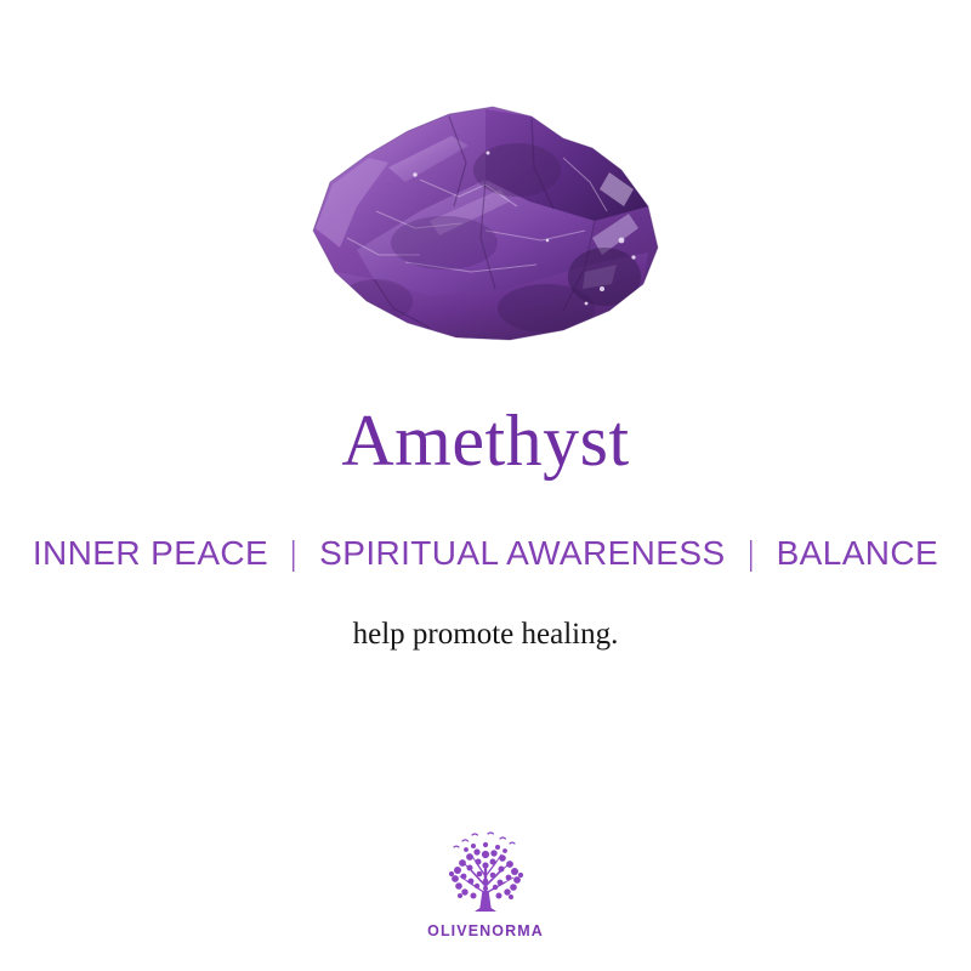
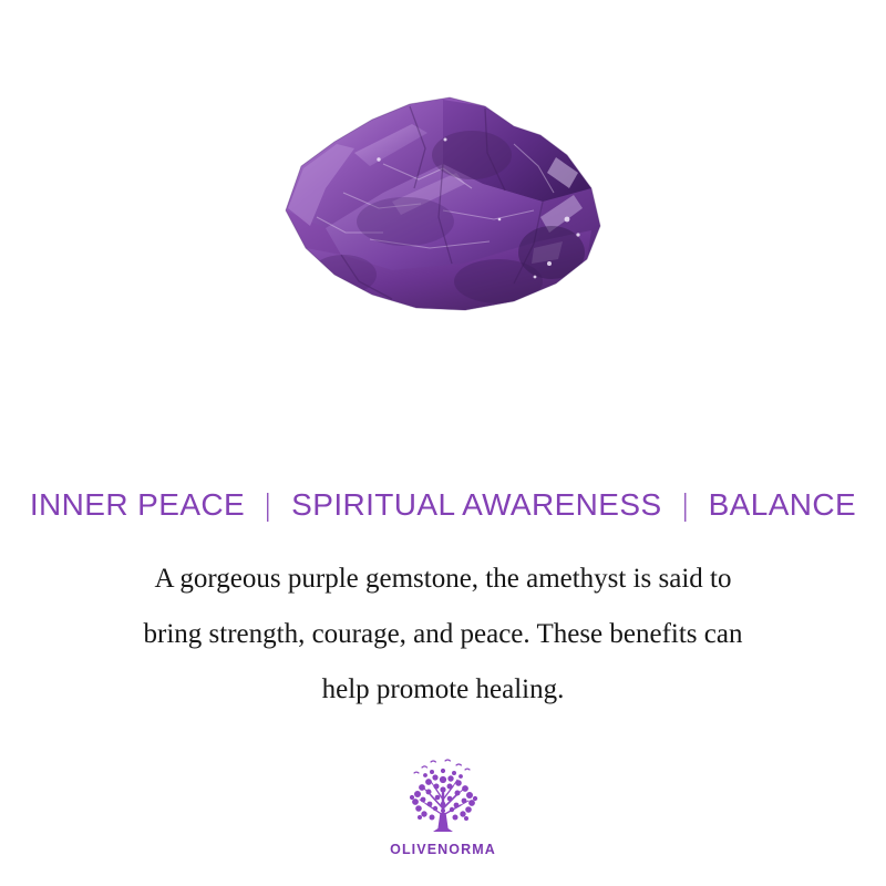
- Amethyst
  INNER PEACE | SPIRITUAL AWARENESS | BALANCE
+ A gorgeous purple gemstone, the amethyst is said to
+ bring strength, courage, and peace. These benefits can
  help promote healing.
  OLIVENORMA
